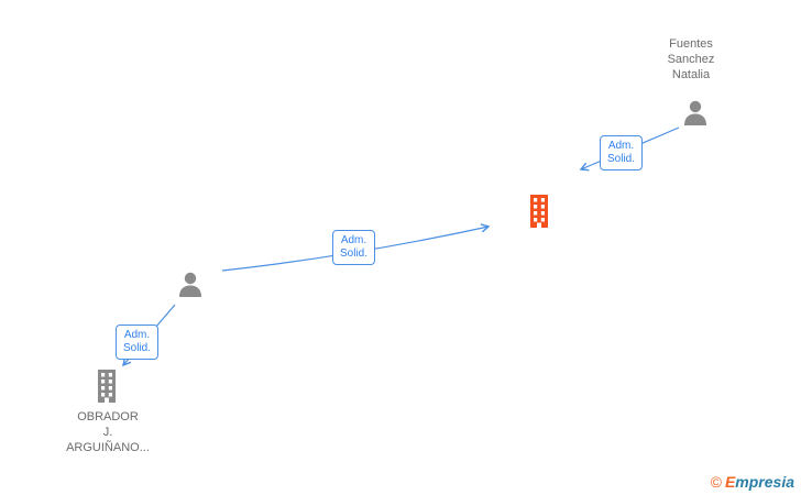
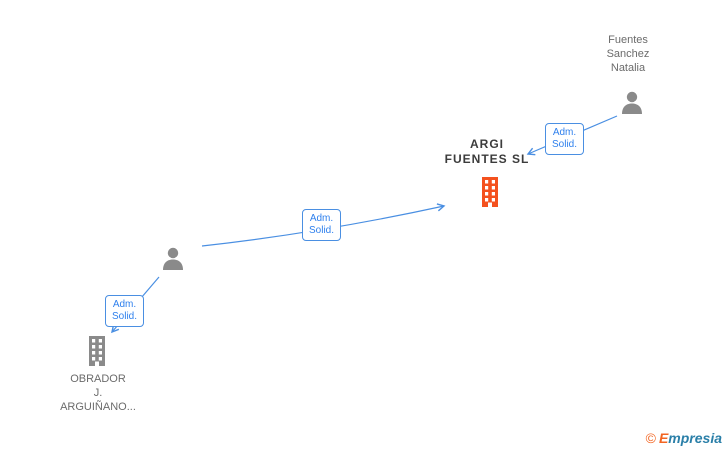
  Fuentes
  Sanchez
  Natalia
+ ARGI
+ FUENTES SL
  OBRADOR
  J.
  ARGUIÑANO...
  Adm.
  Solid.
  Adm.
  Solid.
  Adm.
  Solid.
  © Empresia
